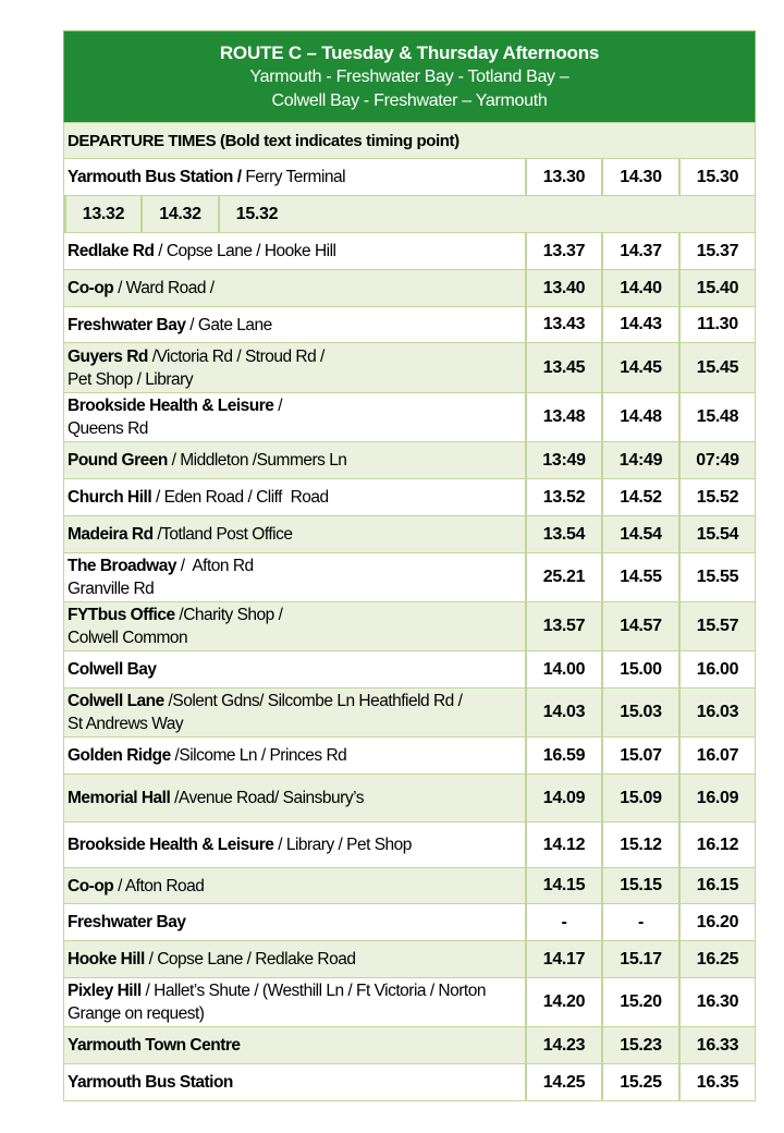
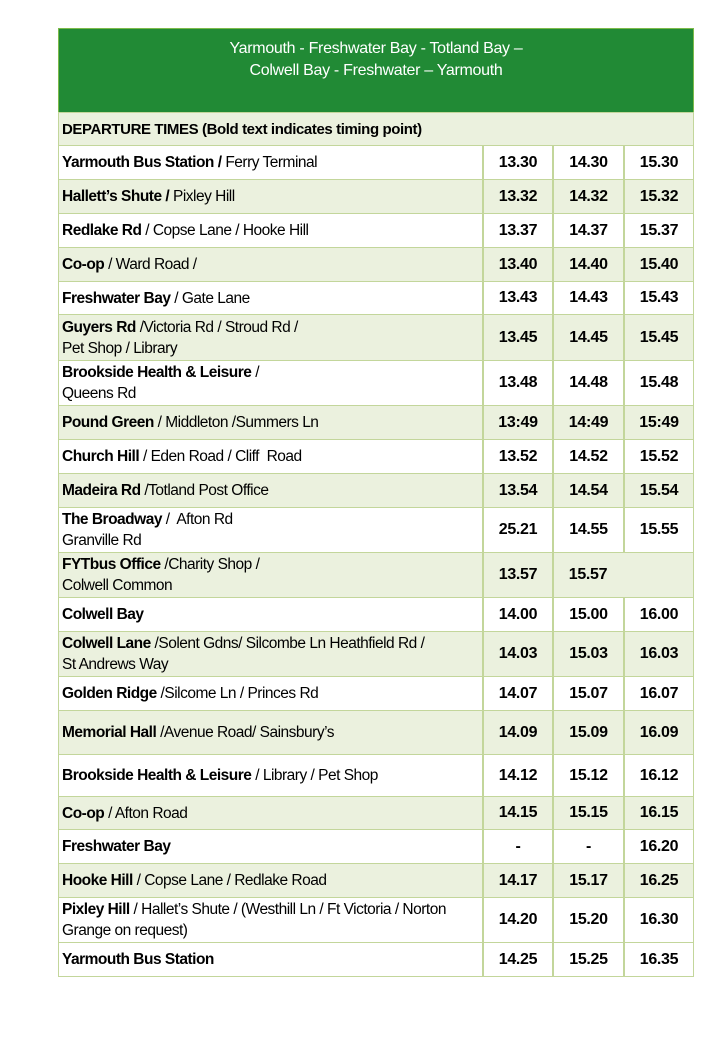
- ROUTE C – Tuesday & Thursday Afternoons
  Yarmouth - Freshwater Bay - Totland Bay –
  Colwell Bay - Freshwater – Yarmouth
  DEPARTURE TIMES (Bold text indicates timing point)
  Yarmouth Bus Station / Ferry Terminal
  13.30
  14.30
  15.30
+ Hallett’s Shute / Pixley Hill
  13.32
  14.32
  15.32
  Redlake Rd / Copse Lane / Hooke Hill
  13.37
  14.37
  15.37
  Co-op / Ward Road /
  13.40
  14.40
  15.40
  Freshwater Bay / Gate Lane
  13.43
  14.43
- 11.30
+ 15.43
  Guyers Rd /Victoria Rd / Stroud Rd /
  Pet Shop / Library
  13.45
  14.45
  15.45
  Brookside Health & Leisure /
  Queens Rd
  13.48
  14.48
  15.48
  Pound Green / Middleton /Summers Ln
  13:49
  14:49
- 07:49
+ 15:49
  Church Hill / Eden Road / Cliff Road
  13.52
  14.52
  15.52
  Madeira Rd /Totland Post Office
  13.54
  14.54
  15.54
  The Broadway / Afton Rd
  Granville Rd
  25.21
  14.55
  15.55
  FYTbus Office /Charity Shop /
  Colwell Common
  13.57
- 14.57
  15.57
  Colwell Bay
  14.00
  15.00
  16.00
  Colwell Lane /Solent Gdns/ Silcombe Ln Heathfield Rd /
  St Andrews Way
  14.03
  15.03
  16.03
  Golden Ridge /Silcome Ln / Princes Rd
- 16.59
+ 14.07
  15.07
  16.07
  Memorial Hall /Avenue Road/ Sainsbury’s
  14.09
  15.09
  16.09
  Brookside Health & Leisure / Library / Pet Shop
  14.12
  15.12
  16.12
  Co-op / Afton Road
  14.15
  15.15
  16.15
  Freshwater Bay
  -
  -
  16.20
  Hooke Hill / Copse Lane / Redlake Road
  14.17
  15.17
  16.25
  Pixley Hill / Hallet’s Shute / (Westhill Ln / Ft Victoria / Norton
  Grange on request)
  14.20
  15.20
  16.30
- Yarmouth Town Centre
- 14.23
- 15.23
- 16.33
  Yarmouth Bus Station
  14.25
  15.25
  16.35
